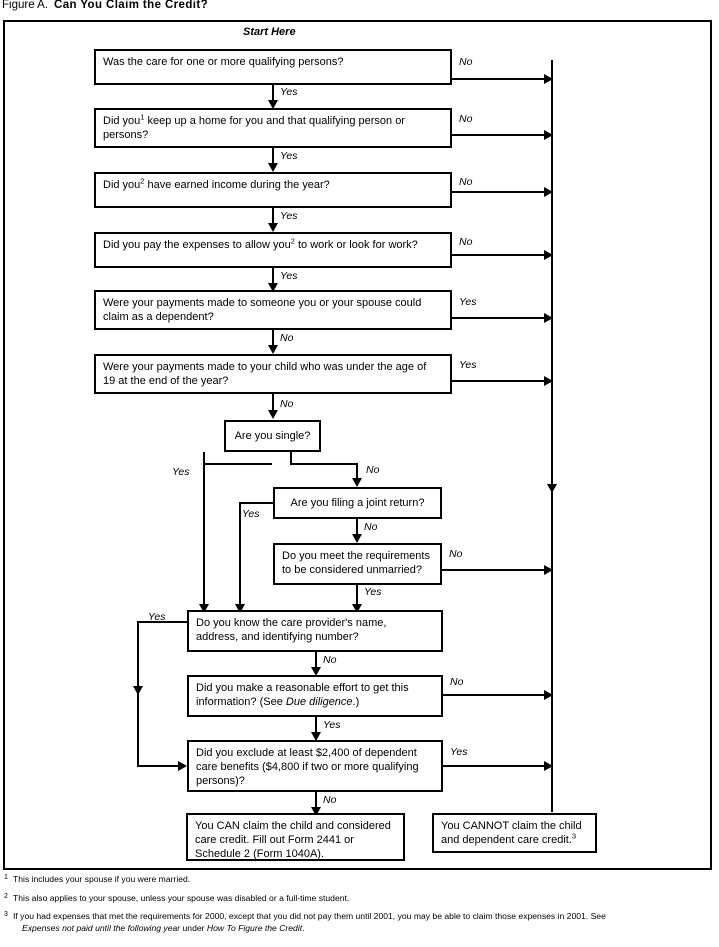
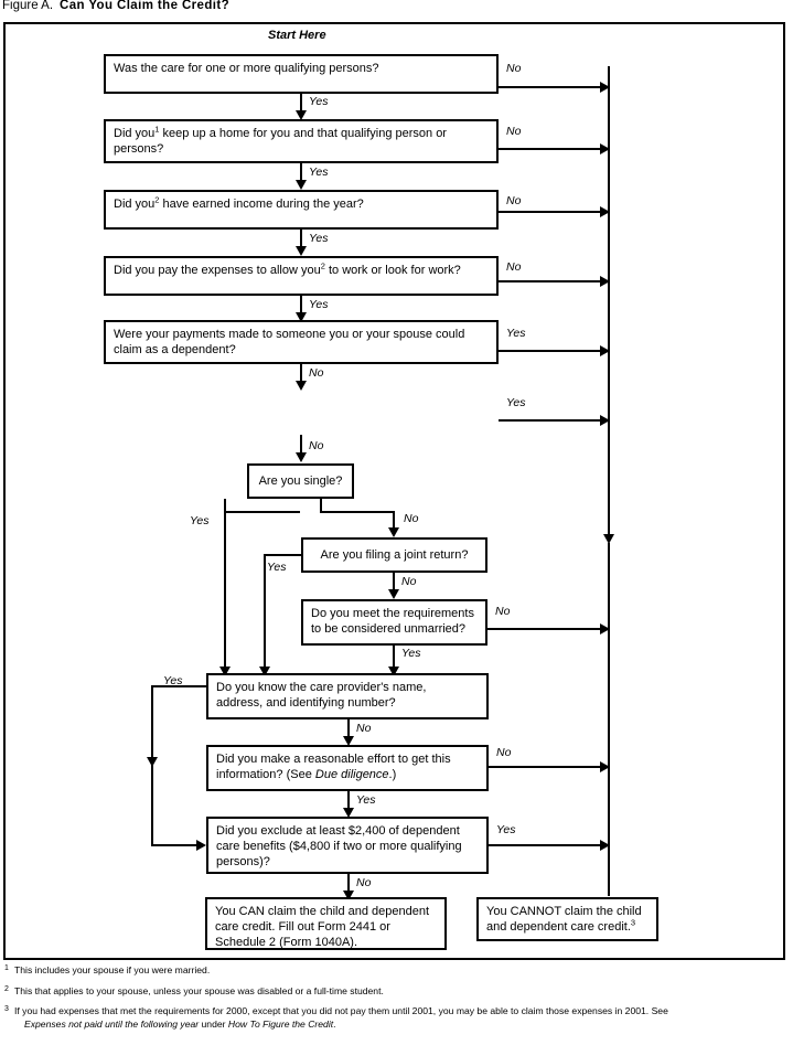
  Figure A. Can You Claim the Credit?
  Start Here
  Was the care for one or more qualifying persons?
  No
  Yes
  Did you1 keep up a home for you and that qualifying person or
  persons?
  No
  Yes
  Did you2 have earned income during the year?
  No
  Yes
  Did you pay the expenses to allow you2 to work or look for work?
  No
  Yes
  Were your payments made to someone you or your spouse could
  claim as a dependent?
  Yes
  No
- Were your payments made to your child who was under the age of
- 19 at the end of the year?
  Yes
  No
  Are you single?
  Yes
  No
  Are you filing a joint return?
  Yes
  No
  Do you meet the requirements
  to be considered unmarried?
  No
  Yes
  Do you know the care provider's name,
  address, and identifying number?
  Yes
  No
  Did you make a reasonable effort to get this
  information? (See Due diligence.)
  No
  Yes
  Did you exclude at least $2,400 of dependent
  care benefits ($4,800 if two or more qualifying
  persons)?
  Yes
  No
- You CAN claim the child and considered
+ You CAN claim the child and dependent
  care credit. Fill out Form 2441 or
  Schedule 2 (Form 1040A).
  You CANNOT claim the child
  and dependent care credit.3
  This includes your spouse if you were married.
- This also applies to your spouse, unless your spouse was disabled or a full-time student.
+ This that applies to your spouse, unless your spouse was disabled or a full-time student.
  If you had expenses that met the requirements for 2000, except that you did not pay them until 2001, you may be able to claim those expenses in 2001. See
  Expenses not paid until the following year under How To Figure the Credit.
